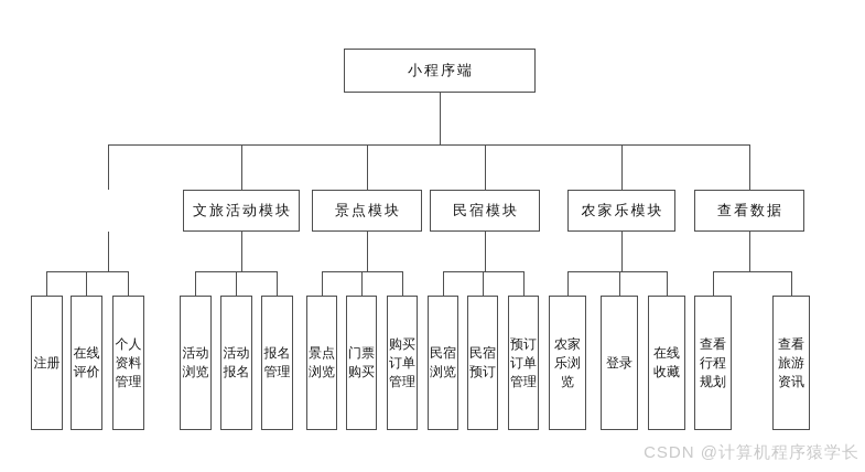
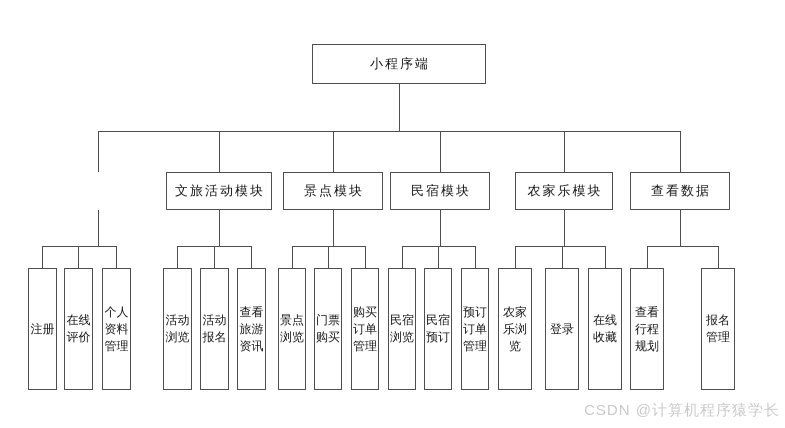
  小程序端
  文旅活动模块
  景点模块
  民宿模块
  农家乐模块
  查看数据
  注册
  在线评价
  个人资料管理
  活动浏览
  活动报名
- 报名管理
+ 查看旅游资讯
  景点浏览
  门票购买
  购买订单管理
  民宿浏览
  民宿预订
  预订订单管理
  农家乐浏览
  登录
  在线收藏
  查看行程规划
- 查看旅游资讯
+ 报名管理
  CSDN @计算机程序猿学长
